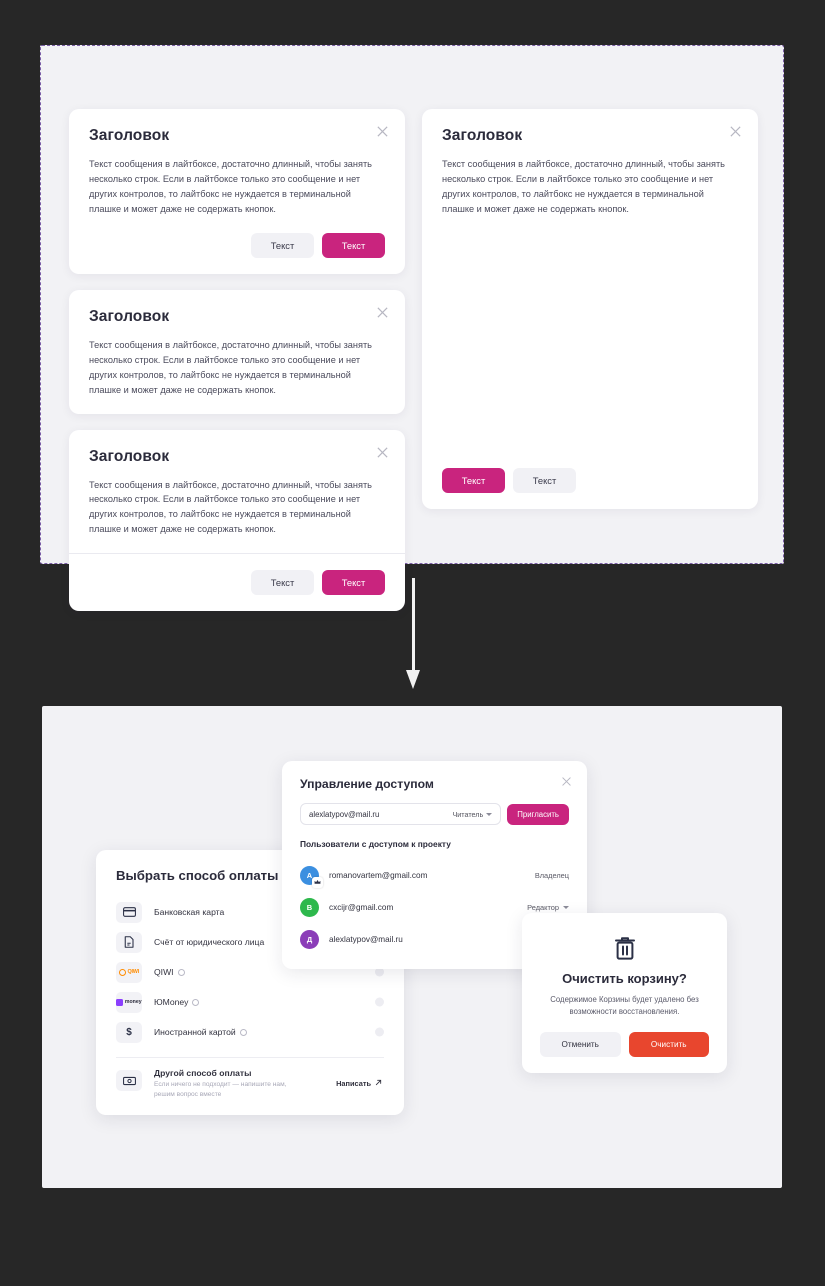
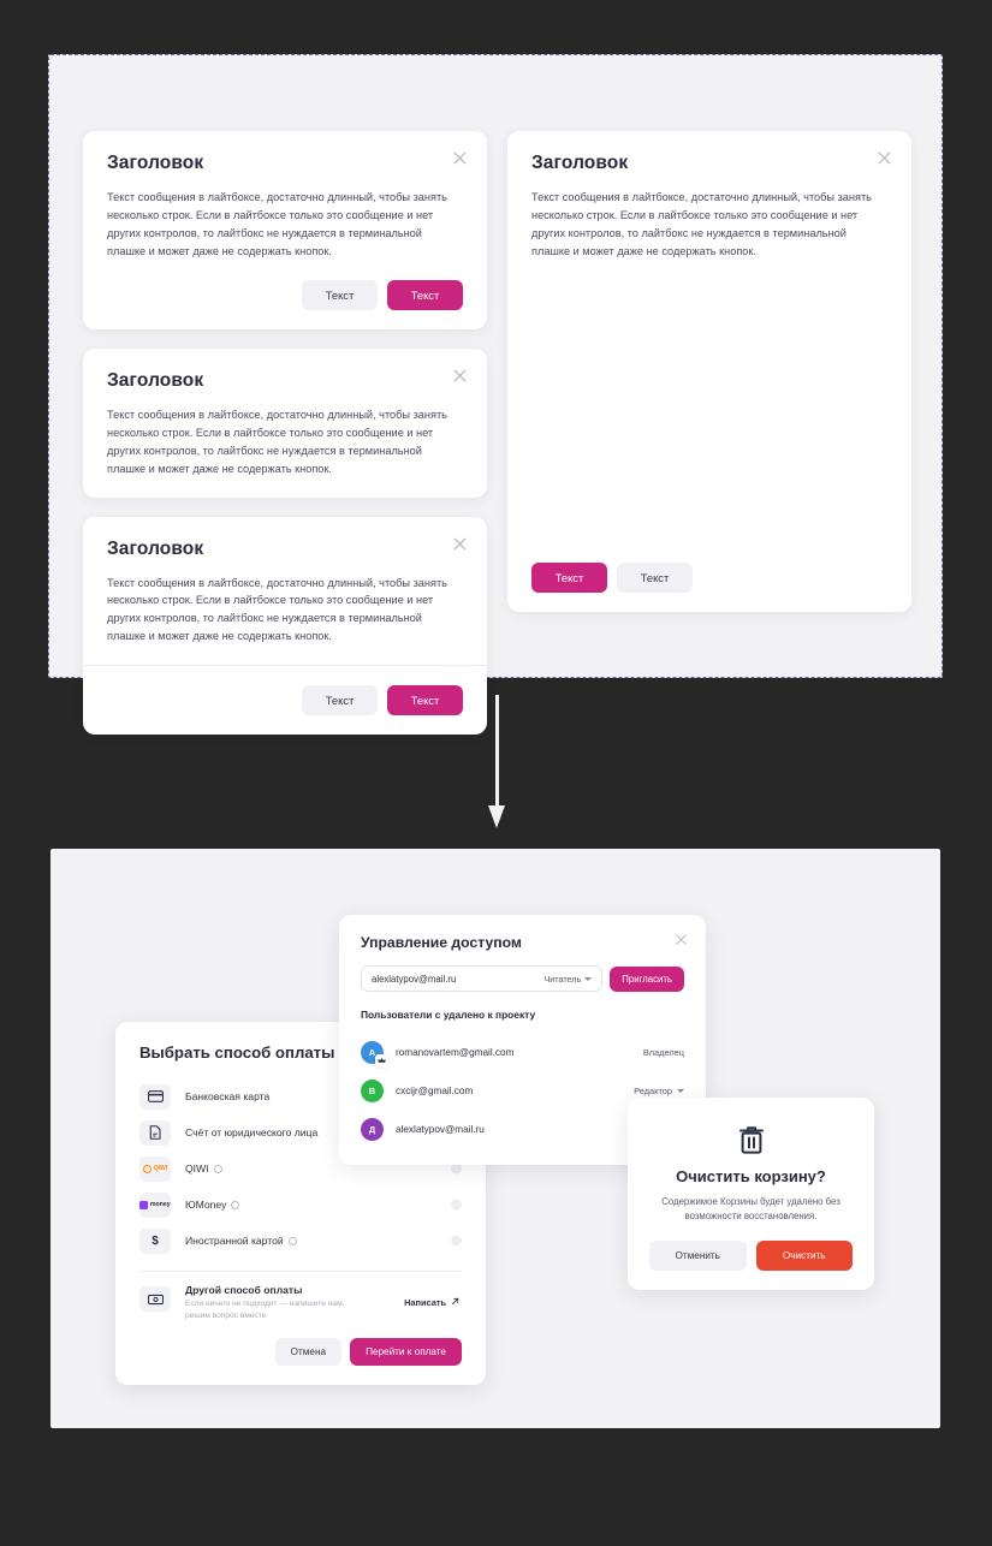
  Заголовок
  Текст сообщения в лайтбоксе, достаточно длинный, чтобы занять несколько строк. Если в лайтбоксе только это сообщение и нет других контролов, то лайтбокс не нуждается в терминальной плашке и может даже не содержать кнопок.
  Текст
  Текст
  Заголовок
  Текст сообщения в лайтбоксе, достаточно длинный, чтобы занять несколько строк. Если в лайтбоксе только это сообщение и нет других контролов, то лайтбокс не нуждается в терминальной плашке и может даже не содержать кнопок.
  Заголовок
  Текст сообщения в лайтбоксе, достаточно длинный, чтобы занять несколько строк. Если в лайтбоксе только это сообщение и нет других контролов, то лайтбокс не нуждается в терминальной плашке и может даже не содержать кнопок.
  Текст
  Текст
  Заголовок
  Текст сообщения в лайтбоксе, достаточно длинный, чтобы занять несколько строк. Если в лайтбоксе только это сообщение и нет других контролов, то лайтбокс не нуждается в терминальной плашке и может даже не содержать кнопок.
  Текст
  Текст
  Выбрать способ оплаты
  Банковская карта
  Счёт от юридического лица
  QIWI
  ЮMoney
  $
  Иностранной картой
  Другой способ оплаты
  Написать
+ Отмена
+ Перейти к оплате
  Управление доступом
  alexlatypov@mail.ru
  Читатель
  Пригласить
- Пользователи с доступом к проекту
+ Пользователи с удалено к проекту
  A
  romanovartem@gmail.com
  Владелец
  B
  cxcijr@gmail.com
  Редактор
  Д
  alexlatypov@mail.ru
  Очистить корзину?
  Содержимое Корзины будет удалено без возможности восстановления.
  Отменить
  Очистить
